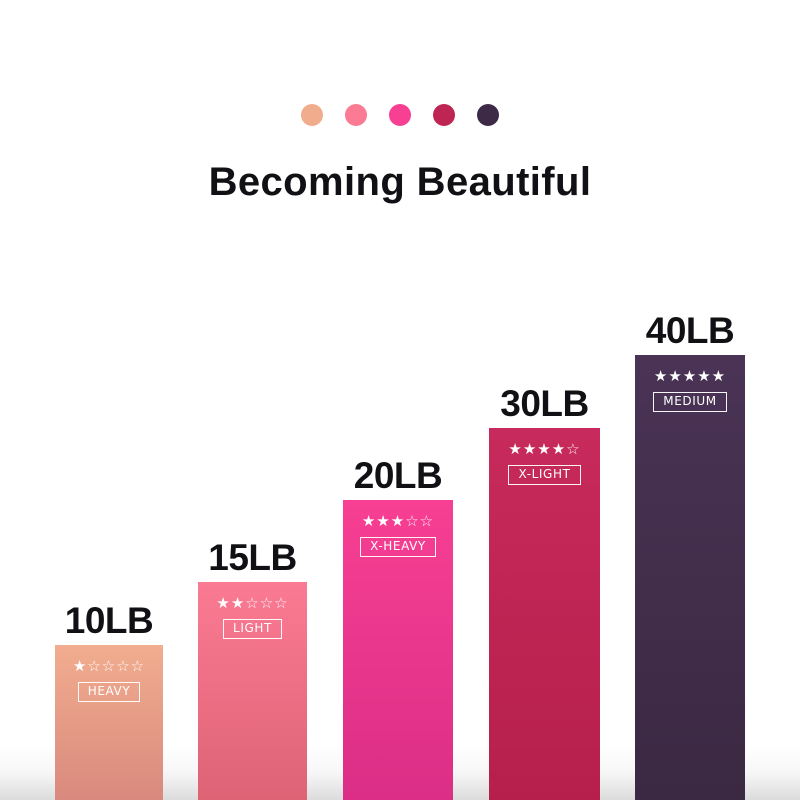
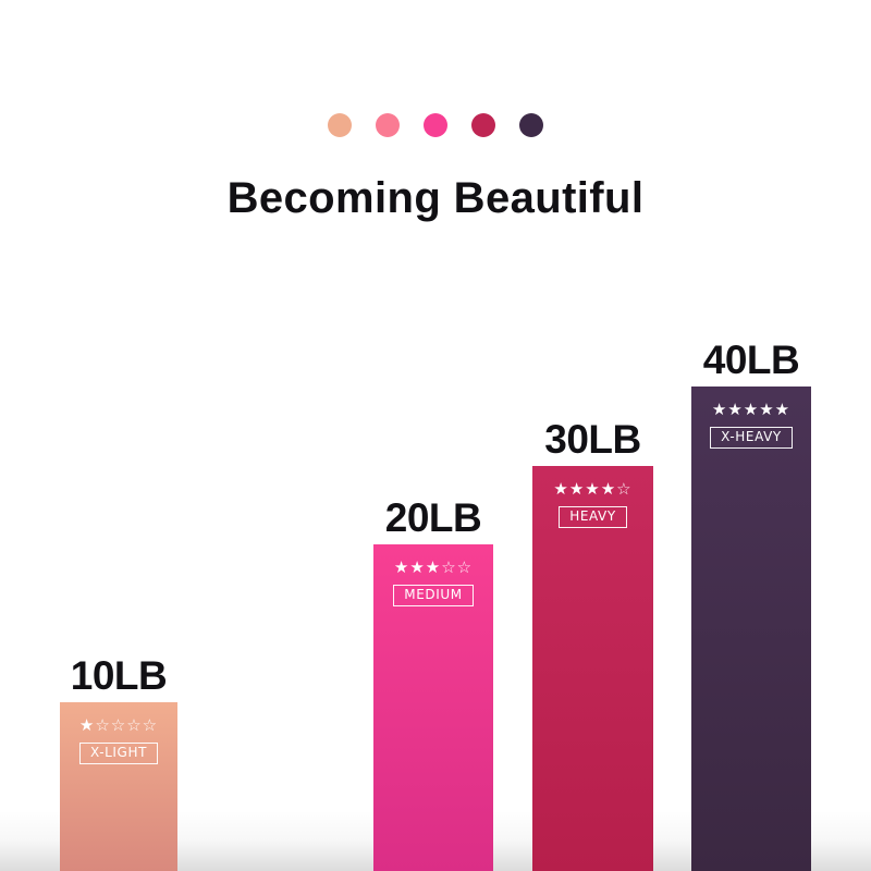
  Becoming Beautiful
  10LB
  ★☆☆☆☆
- HEAVY
+ X-LIGHT
- 15LB
- ★★☆☆☆
- LIGHT
  20LB
  ★★★☆☆
- X-HEAVY
+ MEDIUM
  30LB
  ★★★★☆
- X-LIGHT
+ HEAVY
  40LB
  ★★★★★
- MEDIUM
+ X-HEAVY
